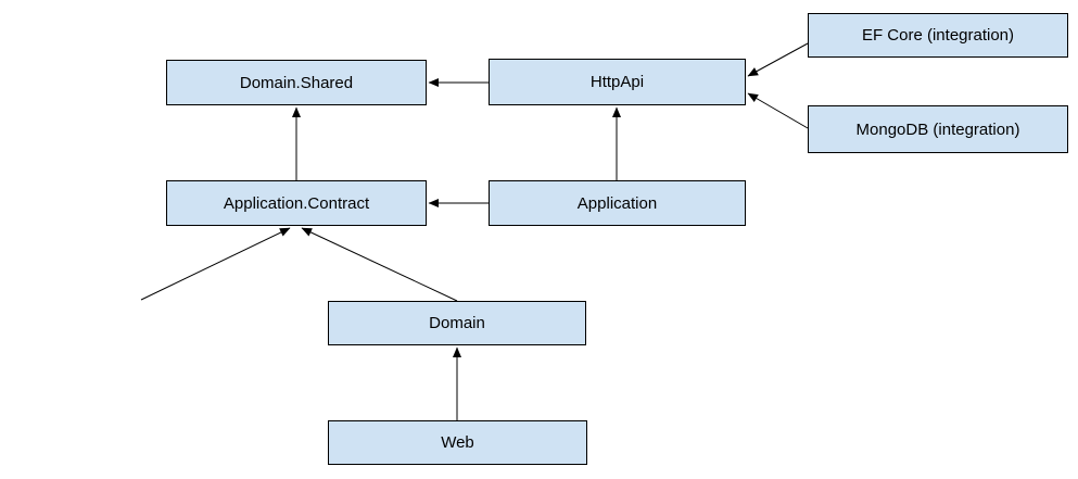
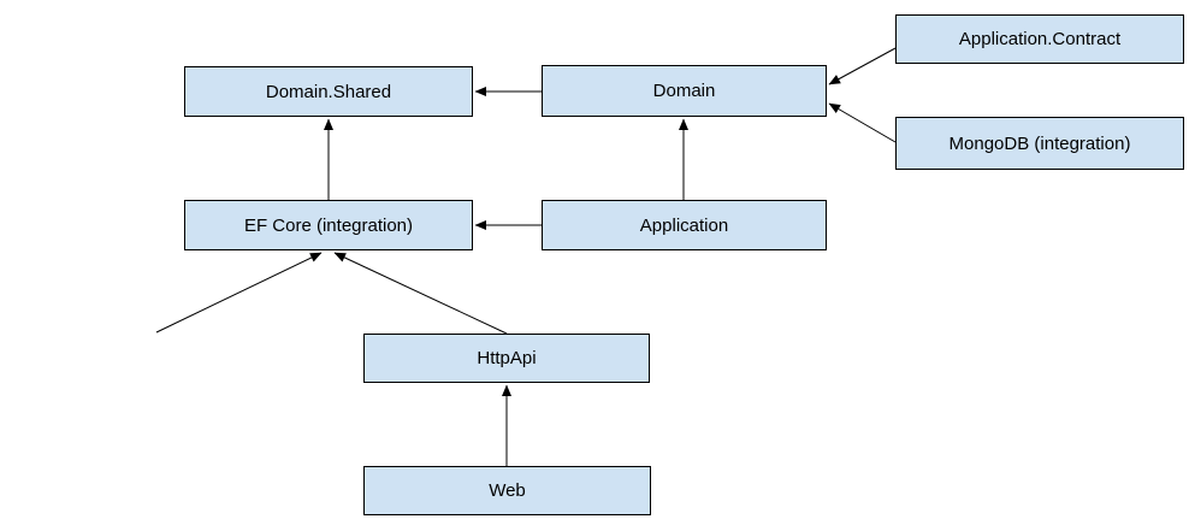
  Domain.Shared
- HttpApi
+ Domain
- EF Core (integration)
+ Application.Contract
  MongoDB (integration)
- Application.Contract
+ EF Core (integration)
  Application
- Domain
+ HttpApi
  Web
